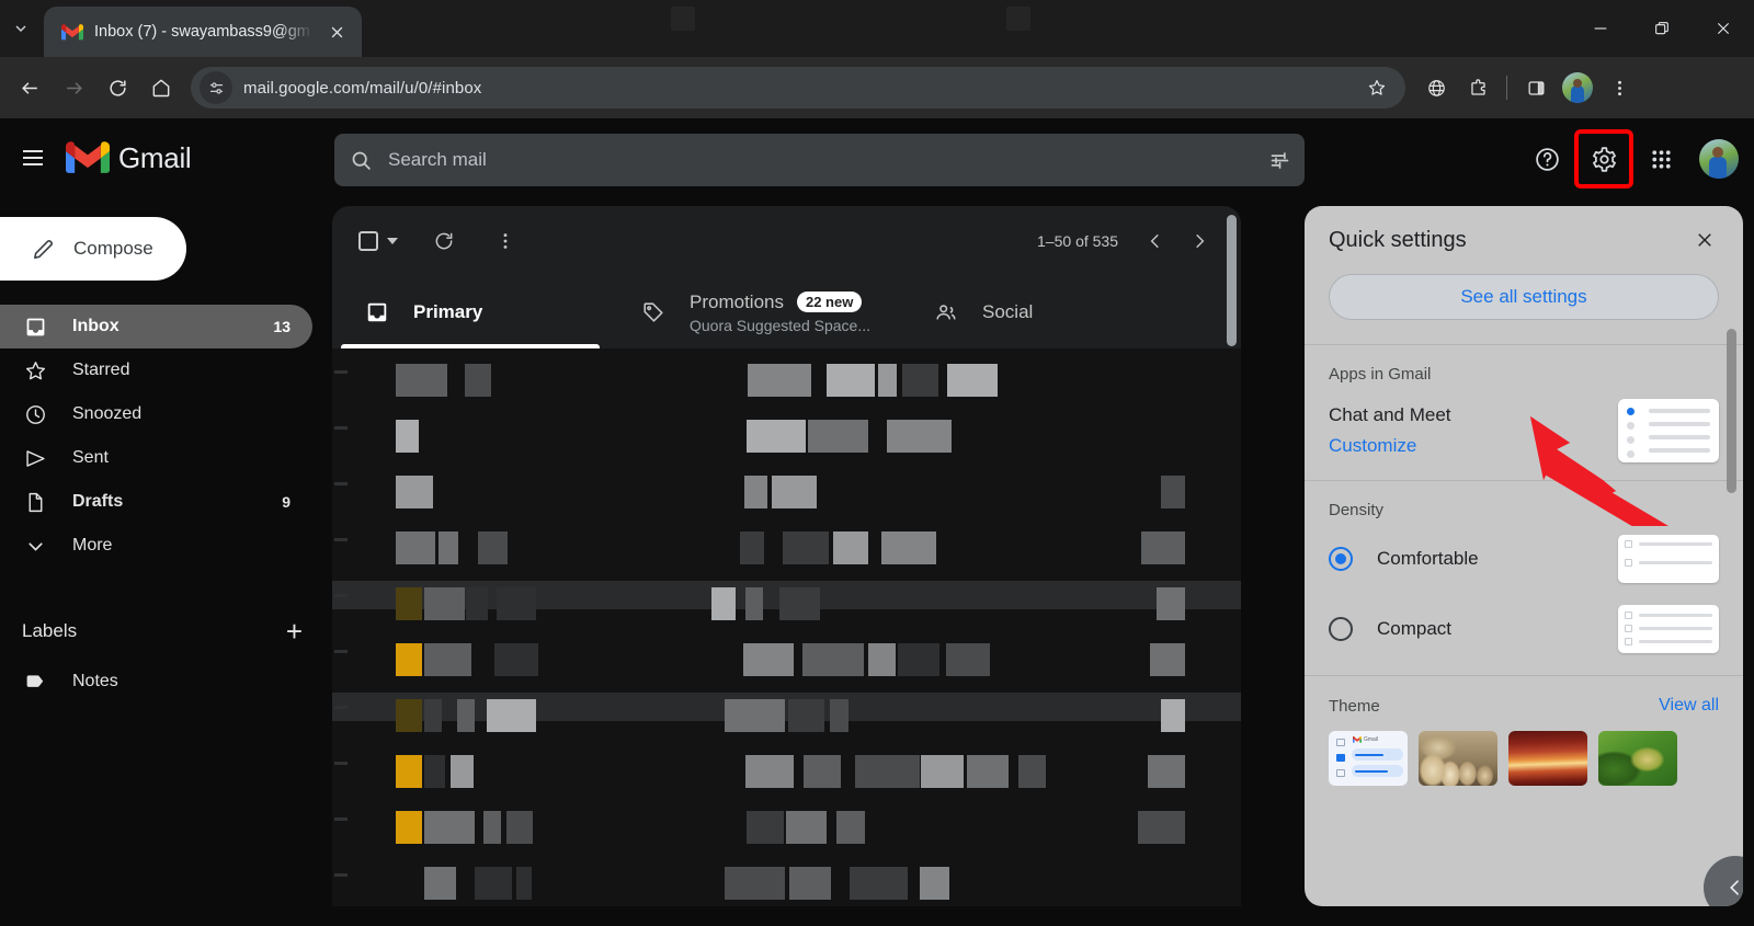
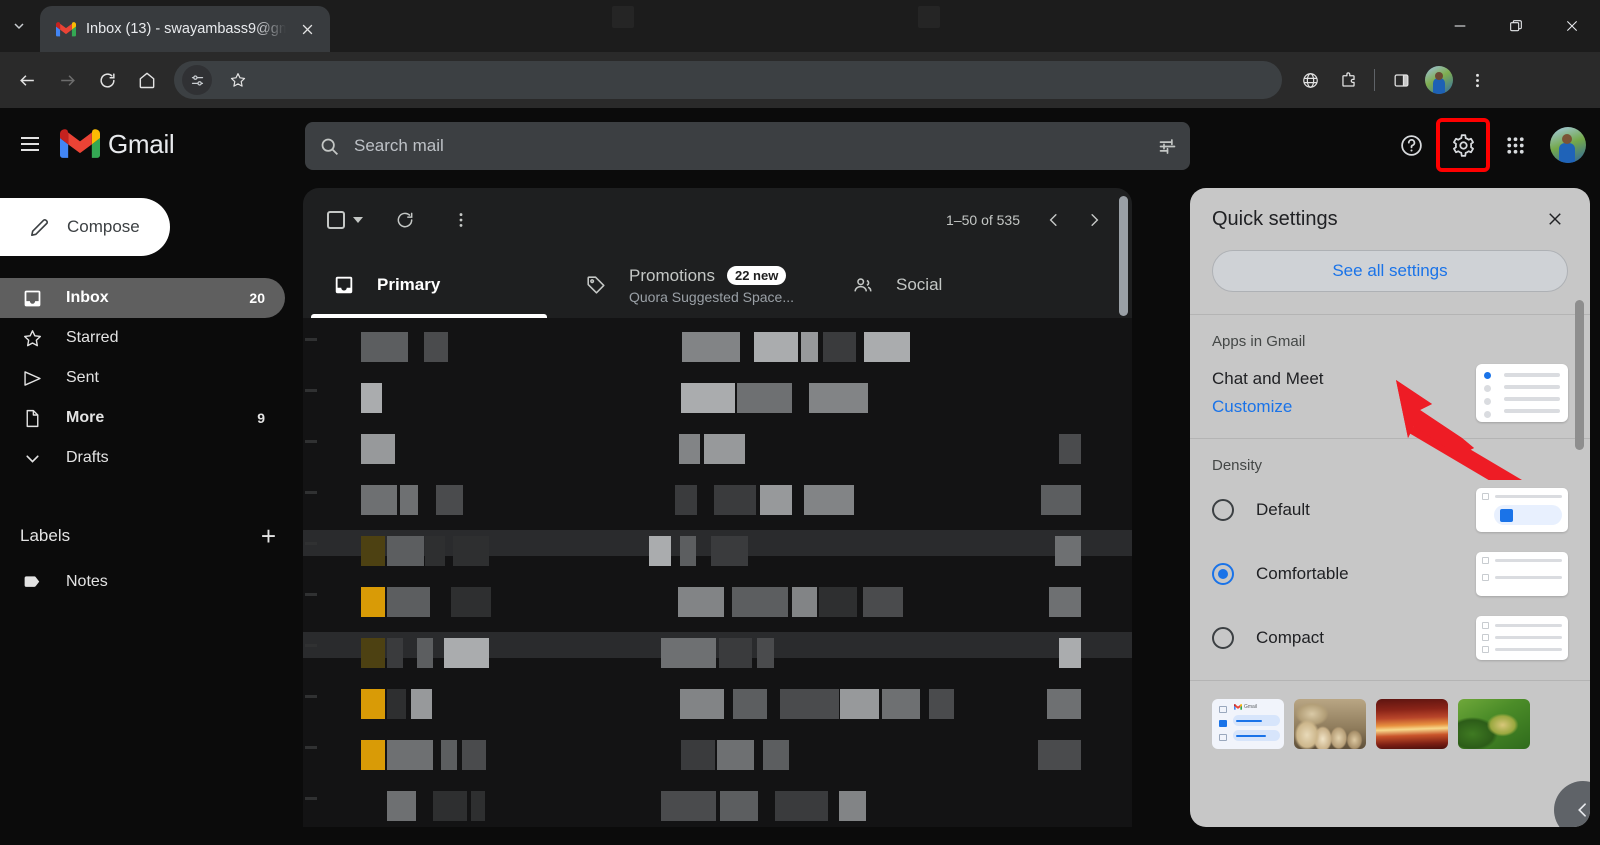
- Inbox (7) - swayambass9@gm
+ Inbox (13) - swayambass9@gm
- mail.google.com/mail/u/0/#inbox
  Gmail
  Search mail
  Compose
  Inbox
- 13
+ 20
  Starred
- Snoozed
  Sent
- Drafts
+ More
  9
- More
+ Drafts
  Labels
  +
  Notes
  1–50 of 535
  Primary
  Promotions
  22 new
  Quora Suggested Space...
  Social
  Quick settings
  See all settings
  Apps in Gmail
  Chat and Meet
  Customize
  Density
+ Default
  Comfortable
  Compact
- Theme
- View all
